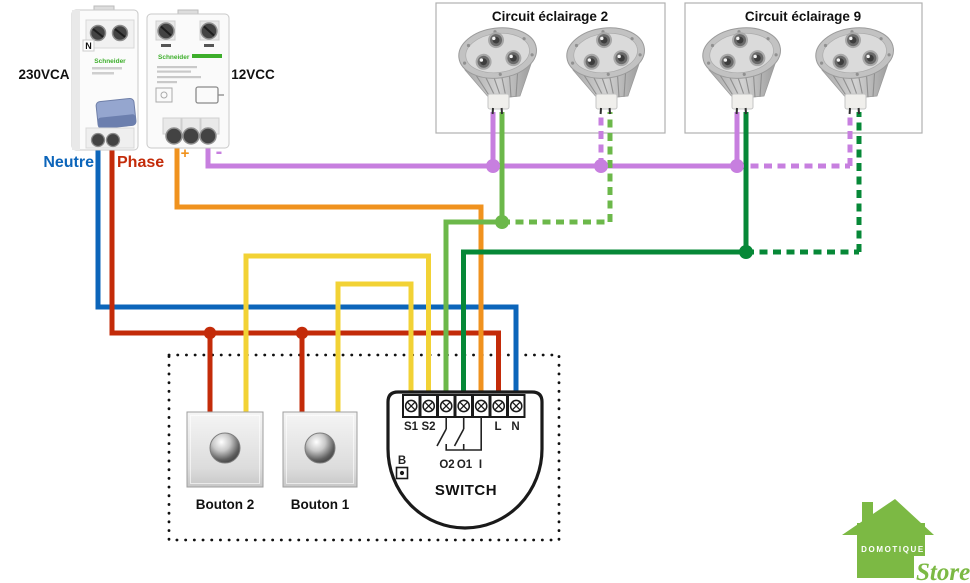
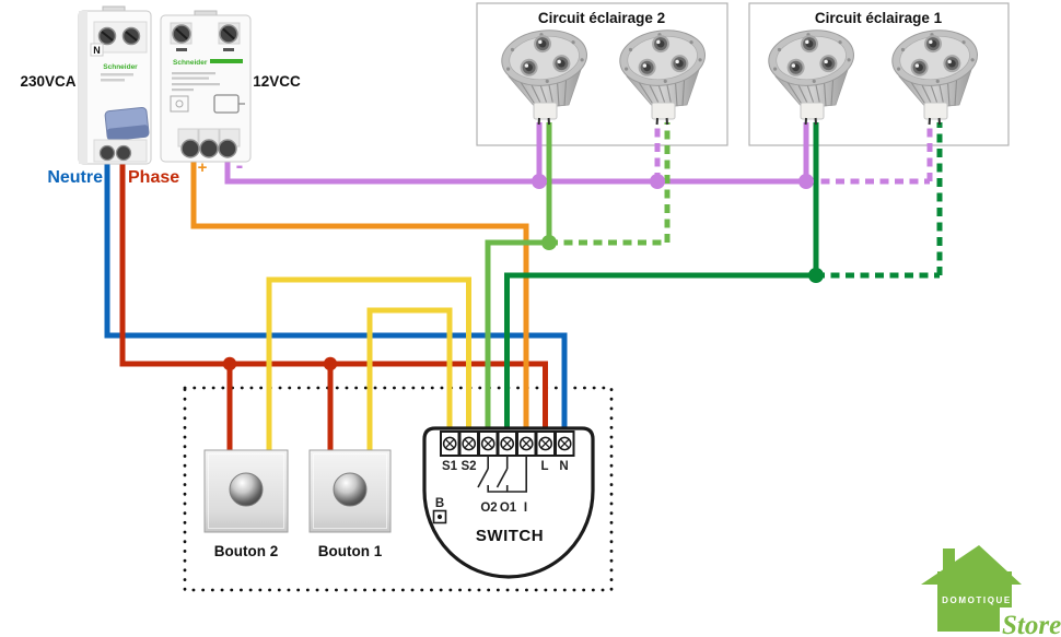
  Circuit éclairage 2
- Circuit éclairage 9
+ Circuit éclairage 1
  N
  S1
  S2
  L
  N
  O2
  O1
  I
  B
  SWITCH
  Bouton 2
  Bouton 1
  230VCA
  12VCC
  Neutre
  Phase
  +
  -
  DOMOTIQUE
  Store
